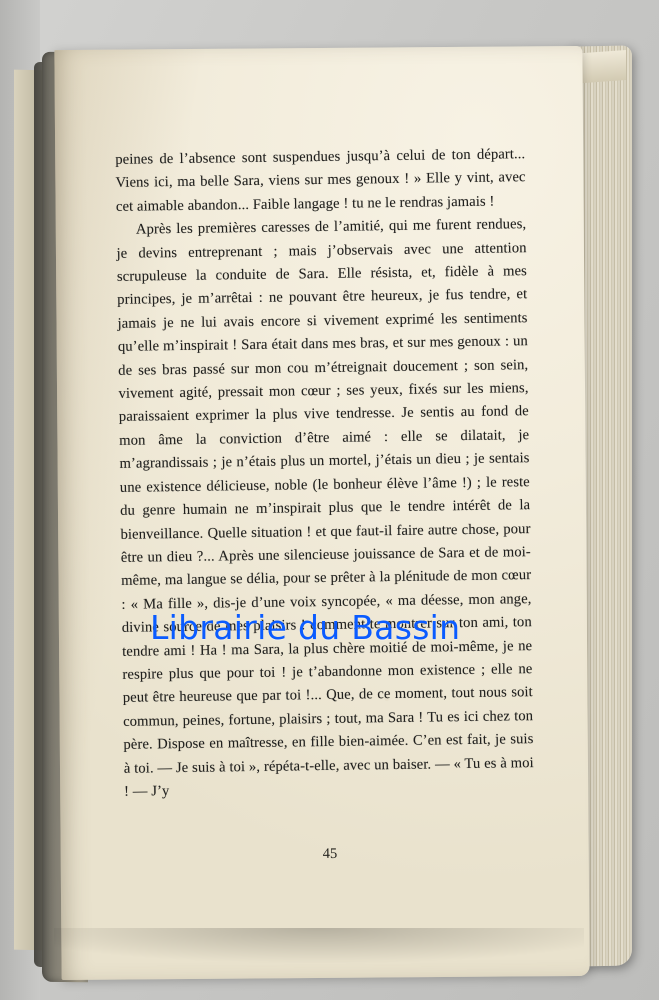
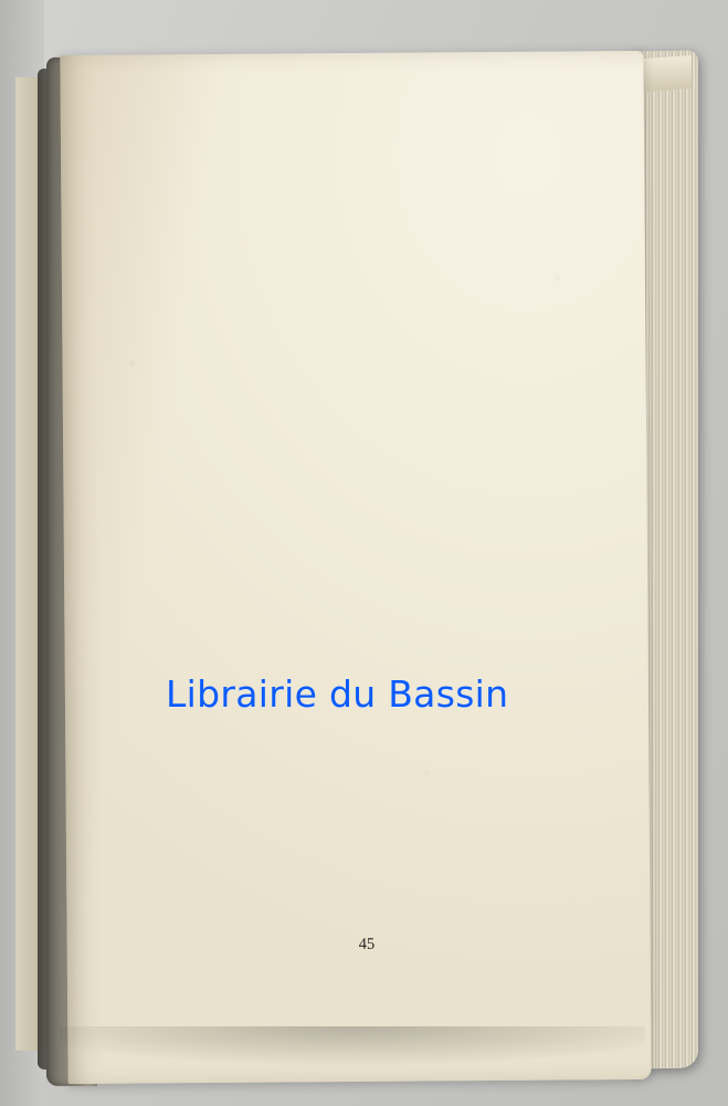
- peines de l’absence sont suspendues jusqu’à celui de ton départ... Viens ici, ma belle Sara, viens sur mes genoux ! » Elle y vint, avec cet aimable abandon... Faible langage ! tu ne le rendras jamais !
- Après les premières caresses de l’amitié, qui me furent rendues, je devins entreprenant ; mais j’observais avec une attention scrupuleuse la conduite de Sara. Elle résista, et, fidèle à mes principes, je m’arrêtai : ne pouvant être heureux, je fus tendre, et jamais je ne lui avais encore si vivement exprimé les sentiments qu’elle m’inspirait ! Sara était dans mes bras, et sur mes genoux : un de ses bras passé sur mon cou m’étreignait doucement ; son sein, vivement agité, pressait mon cœur ; ses yeux, fixés sur les miens, paraissaient exprimer la plus vive tendresse. Je sentis au fond de mon âme la conviction d’être aimé : elle se dilatait, je m’agrandissais ; je n’étais plus un mortel, j’étais un dieu ; je sentais une existence délicieuse, noble (le bonheur élève l’âme !) ; le reste du genre humain ne m’inspirait plus que le tendre intérêt de la bienveillance. Quelle situation ! et que faut-il faire autre chose, pour être un dieu ?... Après une silencieuse jouissance de Sara et de moi-même, ma langue se délia, pour se prêter à la plénitude de mon cœur : « Ma fille », dis-je d’une voix syncopée, « ma déesse, mon ange, divine source de mes plaisirs ! comment te montrer sur ton ami, ton tendre ami ! Ha ! ma Sara, la plus chère moitié de moi-même, je ne respire plus que pour toi ! je t’abandonne mon existence ; elle ne peut être heureuse que par toi !... Que, de ce moment, tout nous soit commun, peines, fortune, plaisirs ; tout, ma Sara ! Tu es ici chez ton père. Dispose en maîtresse, en fille bien-aimée. C’en est fait, je suis à toi. — Je suis à toi », répéta-t-elle, avec un baiser. — « Tu es à moi ! — J’y
  45
  Librairie du Bassin
